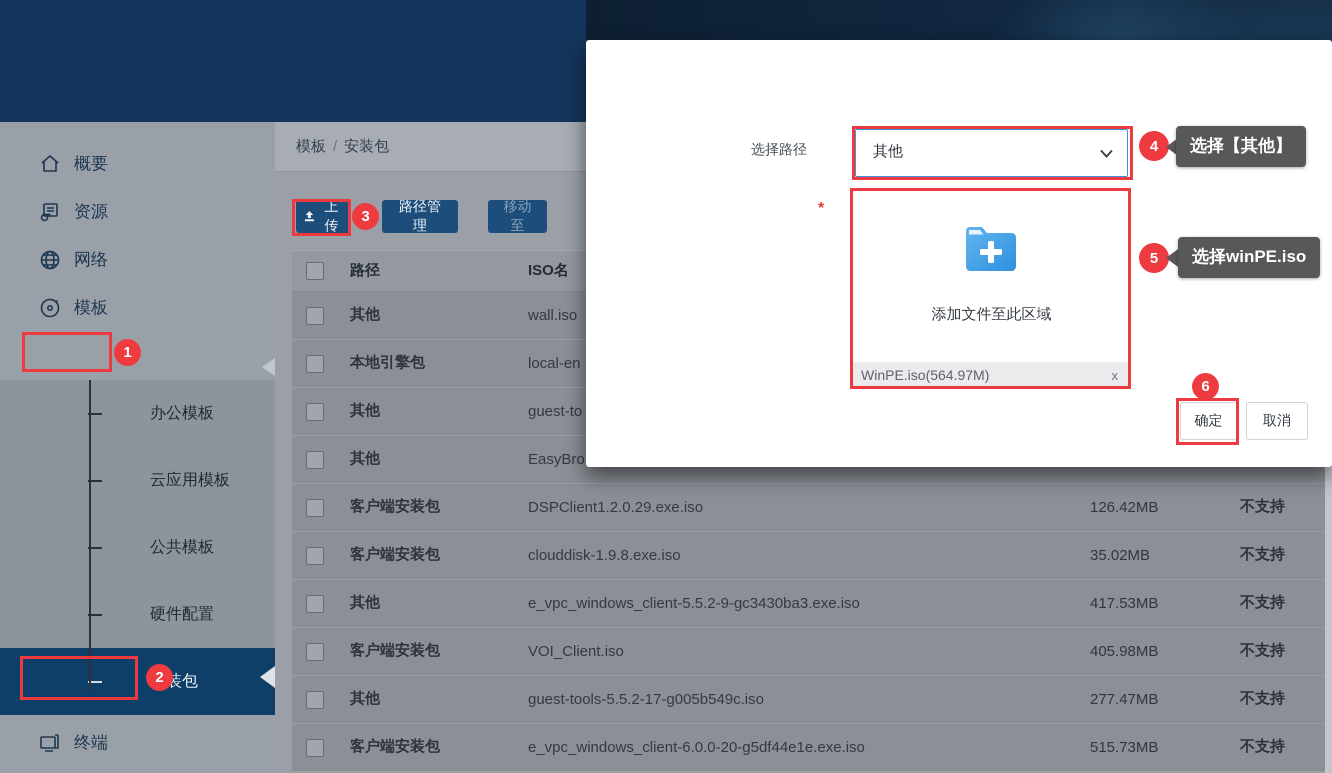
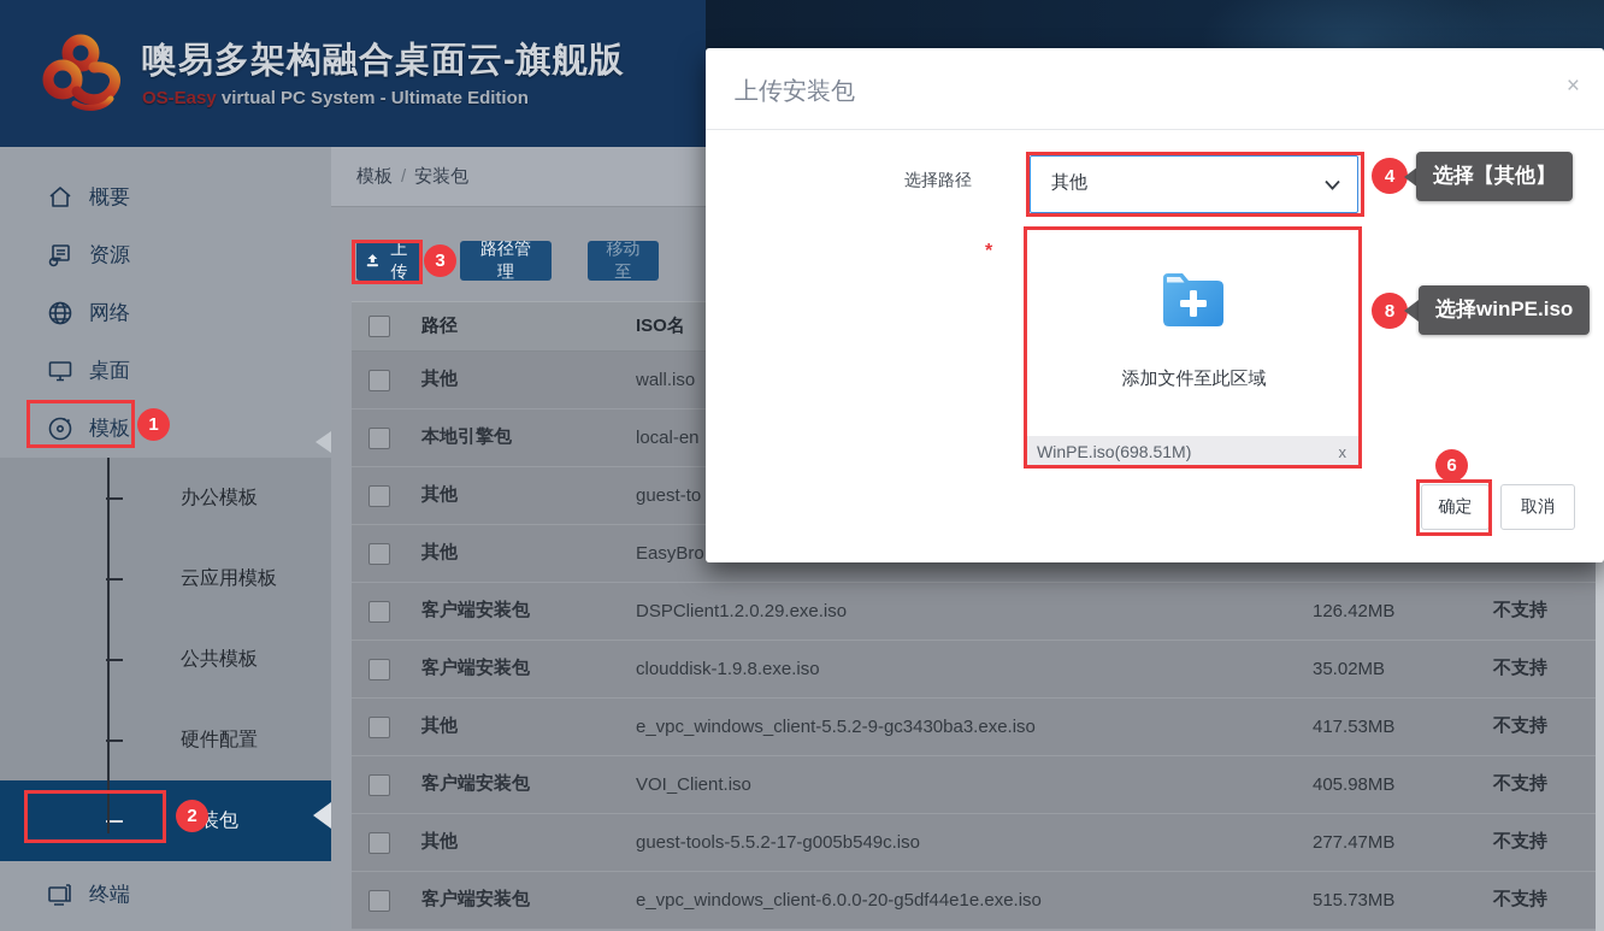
+ 噢易多架构融合桌面云-旗舰版
+ OS-Easy virtual PC System - Ultimate Edition
  概要
  资源
  网络
+ 桌面
  模板
  办公模板
  云应用模板
  公共模板
  硬件配置
  终端
  模板 / 安装包
  上传
  路径管理
  移动至
  路径
  ISO名
  其他
  wall.iso
  本地引擎包
  local-en
  其他
  guest-to
  其他
  EasyBro
  客户端安装包
  DSPClient1.2.0.29.exe.iso
  126.42MB
  不支持
  客户端安装包
  clouddisk-1.9.8.exe.iso
  35.02MB
  不支持
  其他
  e_vpc_windows_client-5.5.2-9-gc3430ba3.exe.iso
  417.53MB
  不支持
  客户端安装包
  VOI_Client.iso
  405.98MB
  不支持
  其他
  guest-tools-5.5.2-17-g005b549c.iso
  277.47MB
  不支持
  客户端安装包
  e_vpc_windows_client-6.0.0-20-g5df44e1e.exe.iso
  515.73MB
  不支持
+ 上传安装包
+ ×
  选择路径
  其他
  *
  添加文件至此区域
- WinPE.iso(564.97M)
+ WinPE.iso(698.51M)
  x
  确定
  取消
  1
  2
  3
  4
  选择【其他】
- 5
+ 8
  选择winPE.iso
  6
